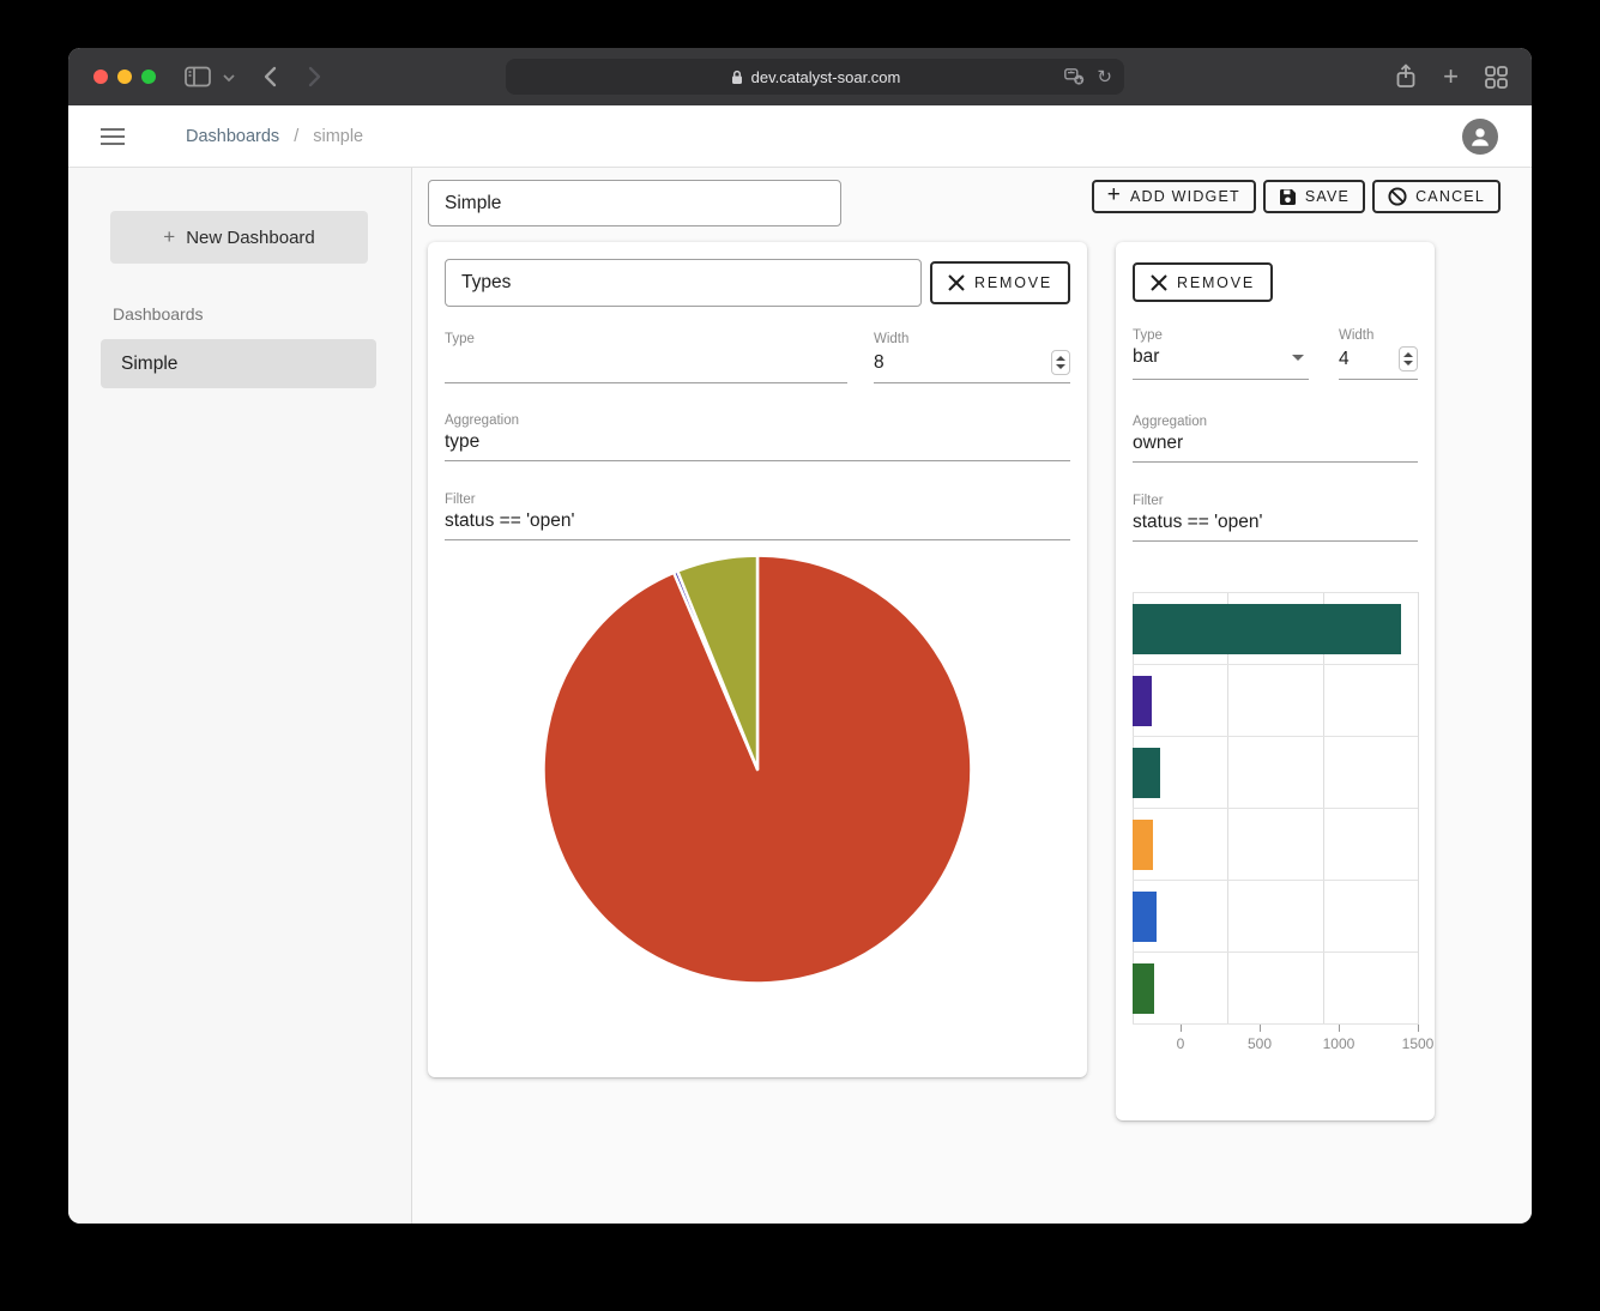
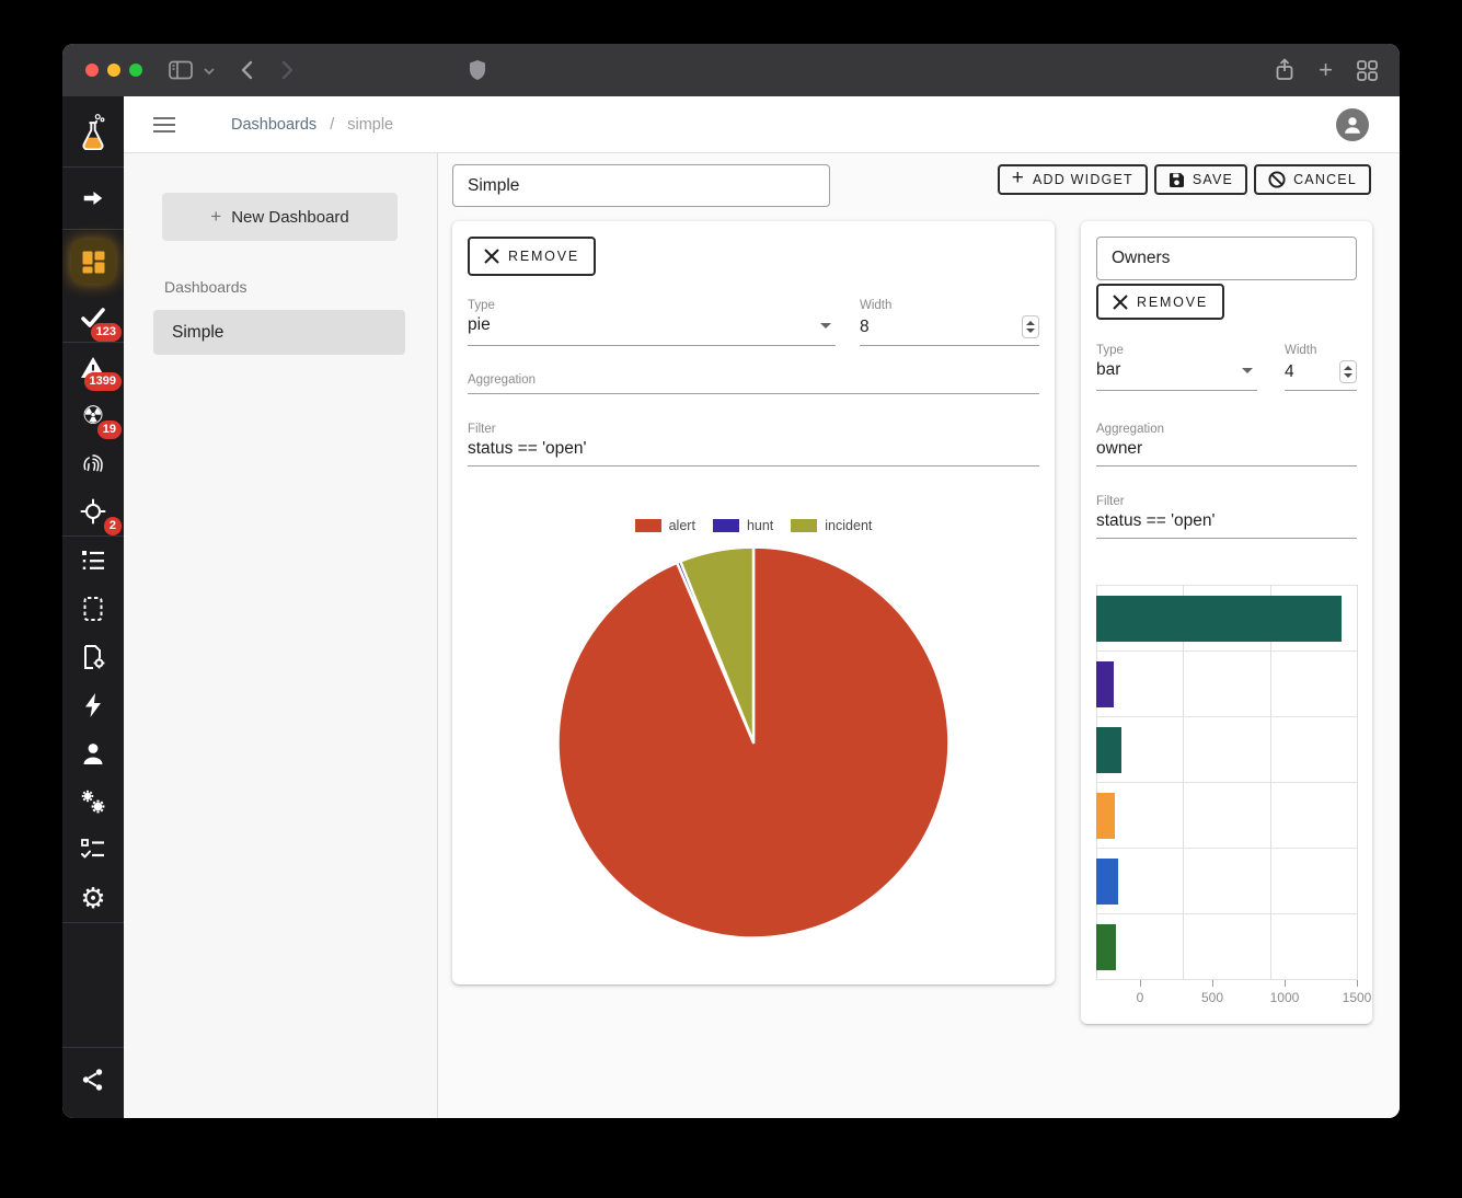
- dev.catalyst-soar.com
- ↻
  +
+ 123
+ 1399
+ ☢
+ 19
+ 2
+ ⚙
  Dashboards
  /
  simple
  +
  New Dashboard
  Dashboards
  Simple
  Simple
  +
  ADD WIDGET
  SAVE
  CANCEL
- Types
  REMOVE
  Type
+ pie
  Width
  8
  Aggregation
- type
  Filter
  status == 'open'
+ alert
+ hunt
+ incident
+ Owners
  REMOVE
  Type
  bar
  Width
  4
  Aggregation
  owner
  Filter
  status == 'open'
  0
  500
  1000
  1500
